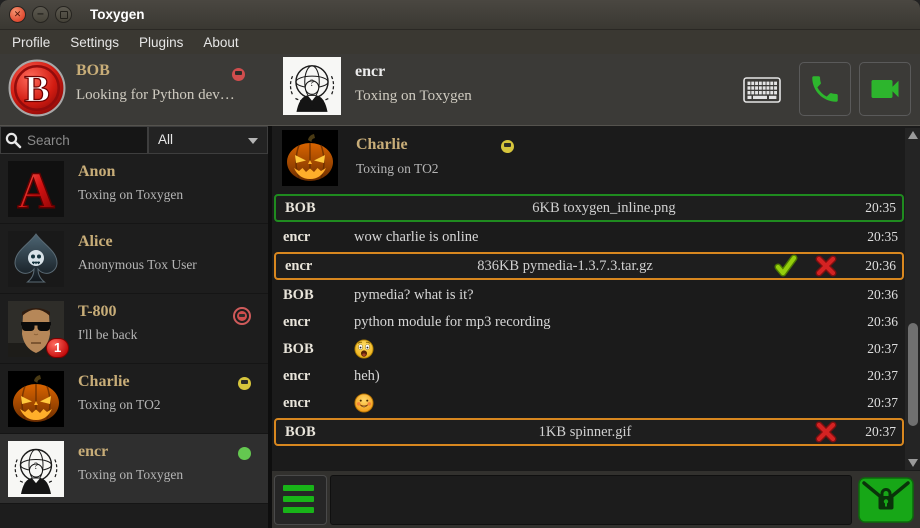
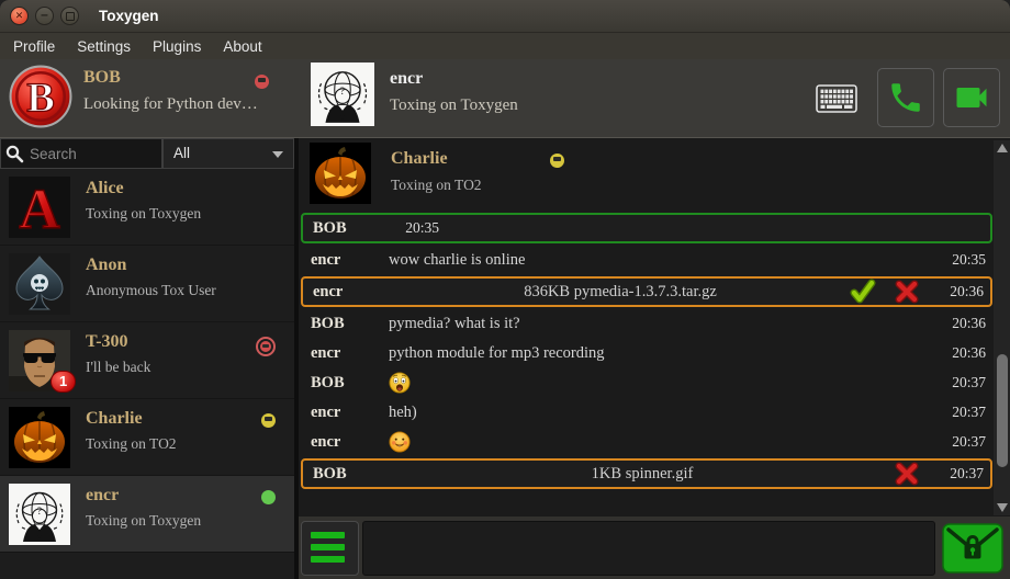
  Toxygen
  Profile
  Settings
  Plugins
  About
  B
  BOB
  Looking for Python dev…
  ?
  encr
  Toxing on Toxygen
  Search
  All
  A
- Anon
+ Alice
  Toxing on Toxygen
- Alice
+ Anon
  Anonymous Tox User
- T-800
+ T-300
  I'll be back
  1
  Charlie
  Toxing on TO2
  ?
  encr
  Toxing on Toxygen
  Charlie
  Toxing on TO2
  BOB
- 6KB toxygen_inline.png
  20:35
  encr
  wow charlie is online
  20:35
  encr
  836KB pymedia-1.3.7.3.tar.gz
  20:36
  BOB
  pymedia? what is it?
  20:36
  encr
  python module for mp3 recording
  20:36
  BOB
  20:37
  encr
  heh)
  20:37
  encr
  20:37
  BOB
  1KB spinner.gif
  20:37
